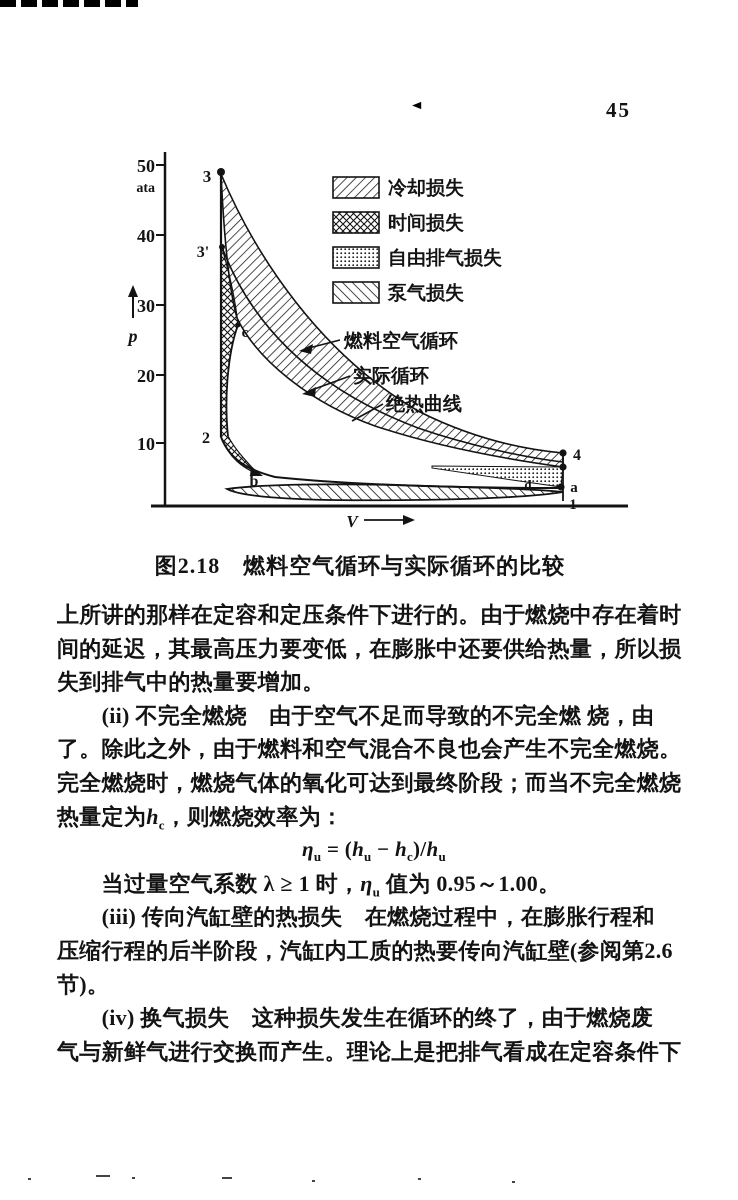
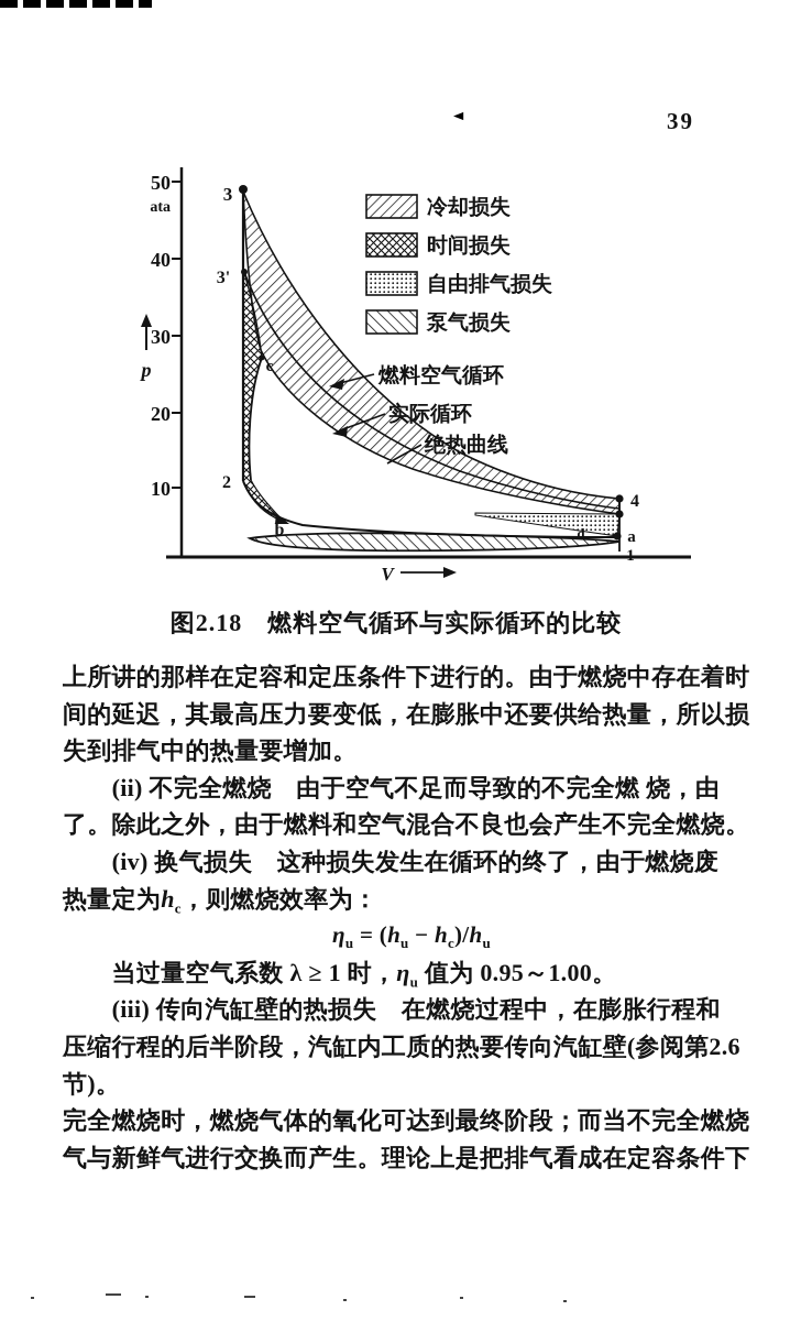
  ◀
- 45
+ 39
  50
  ata
  40
  30
  20
  10
  p
  V
  3
  3'
  c
  2
  b
  d
  4
  a
  1
  燃料空气循环
  实际循环
  绝热曲线
  冷却损失
  时间损失
  自由排气损失
  泵气损失
  图2.18 燃料空气循环与实际循环的比较
  上所讲的那样在定容和定压条件下进行的。由于燃烧中存在着时
  间的延迟，其最高压力要变低，在膨胀中还要供给热量，所以损
  失到排气中的热量要增加。
  (ii) 不完全燃烧 由于空气不足而导致的不完全燃 烧，由
  了。除此之外，由于燃料和空气混合不良也会产生不完全燃烧。
- 完全燃烧时，燃烧气体的氧化可达到最终阶段；而当不完全燃烧
+ (iv) 换气损失 这种损失发生在循环的终了，由于燃烧废
  热量定为hc，则燃烧效率为：
  ηu = (hu − hc)/hu
  当过量空气系数 λ ≥ 1 时，ηu 值为 0.95～1.00。
  (iii) 传向汽缸壁的热损失 在燃烧过程中，在膨胀行程和
  压缩行程的后半阶段，汽缸内工质的热要传向汽缸壁(参阅第2.6
  节)。
- (iv) 换气损失 这种损失发生在循环的终了，由于燃烧废
+ 完全燃烧时，燃烧气体的氧化可达到最终阶段；而当不完全燃烧
  气与新鲜气进行交换而产生。理论上是把排气看成在定容条件下
